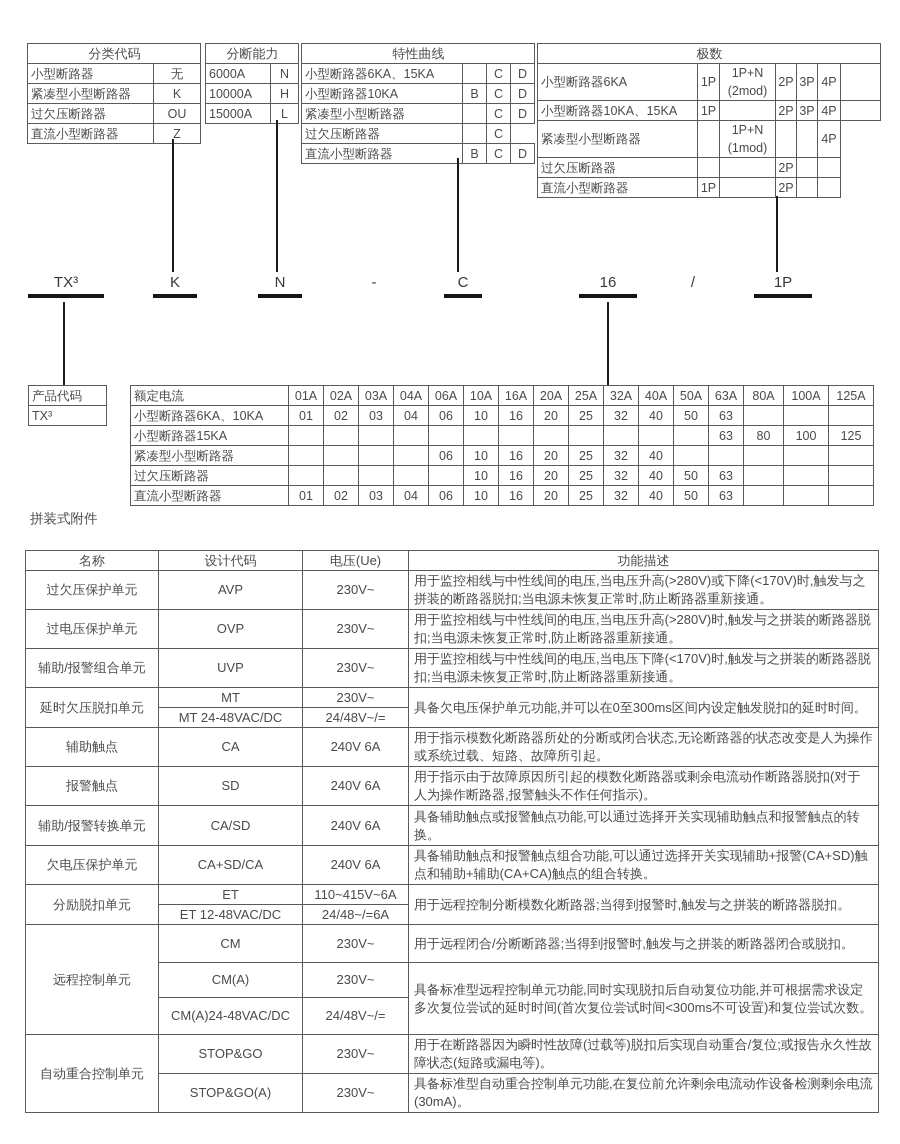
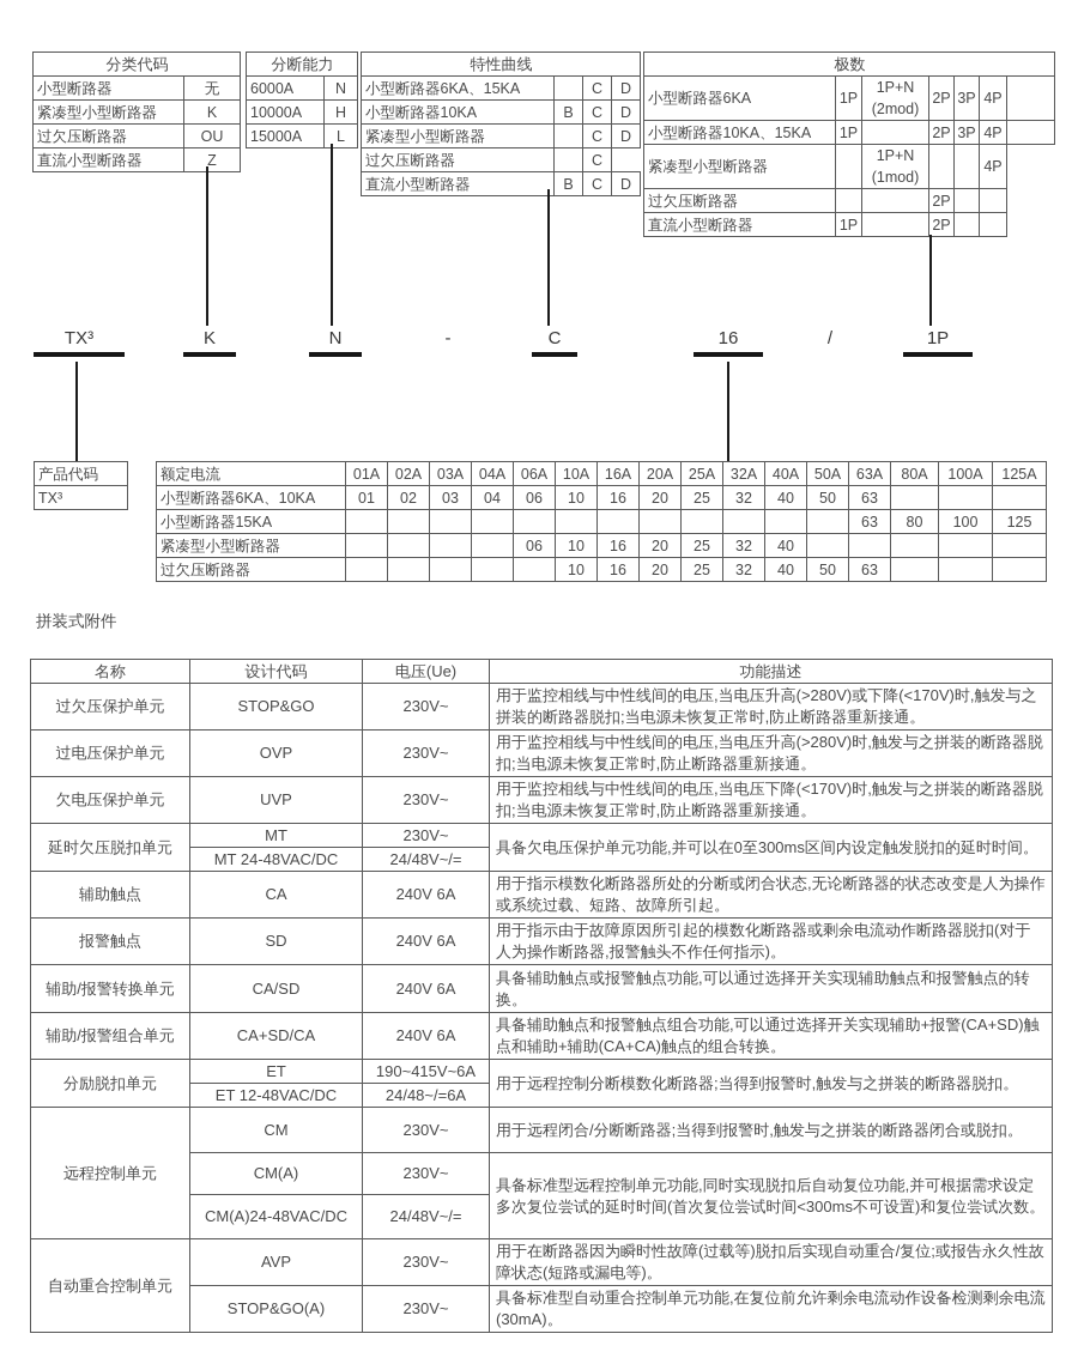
  分类代码
  小型断路器	无
  紧凑型小型断路器	K
  过欠压断路器	OU
  直流小型断路器	Z
  分断能力
  6000A	N
  10000A	H
  15000A	L
  特性曲线
  小型断路器6KA、15KA		C	D
  小型断路器10KA	B	C	D
  紧凑型小型断路器		C	D
  过欠压断路器		C
  直流小型断路器	B	C	D
  极数
  小型断路器6KA	1P	1P+N(2mod)	2P	3P	4P
  小型断路器10KA、15KA	1P		2P	3P	4P
  紧凑型小型断路器		1P+N(1mod)			4P
  过欠压断路器			2P
  直流小型断路器	1P		2P
  产品代码
  TX³
  额定电流	01A	02A	03A	04A	06A	10A	16A	20A	25A	32A	40A	50A	63A	80A	100A	125A
  小型断路器6KA、10KA	01	02	03	04	06	10	16	20	25	32	40	50	63
  小型断路器15KA													63	80	100	125
  紧凑型小型断路器					06	10	16	20	25	32	40
  过欠压断路器						10	16	20	25	32	40	50	63
- 直流小型断路器	01	02	03	04	06	10	16	20	25	32	40	50	63
  名称	设计代码	电压(Ue)	功能描述
- 过欠压保护单元	AVP	230V~	用于监控相线与中性线间的电压,当电压升高(>280V)或下降(<170V)时,触发与之拼装的断路器脱扣;当电源未恢复正常时,防止断路器重新接通。
+ 过欠压保护单元	STOP&GO	230V~	用于监控相线与中性线间的电压,当电压升高(>280V)或下降(<170V)时,触发与之拼装的断路器脱扣;当电源未恢复正常时,防止断路器重新接通。
  过电压保护单元	OVP	230V~	用于监控相线与中性线间的电压,当电压升高(>280V)时,触发与之拼装的断路器脱扣;当电源未恢复正常时,防止断路器重新接通。
- 辅助/报警组合单元	UVP	230V~	用于监控相线与中性线间的电压,当电压下降(<170V)时,触发与之拼装的断路器脱扣;当电源未恢复正常时,防止断路器重新接通。
+ 欠电压保护单元	UVP	230V~	用于监控相线与中性线间的电压,当电压下降(<170V)时,触发与之拼装的断路器脱扣;当电源未恢复正常时,防止断路器重新接通。
  延时欠压脱扣单元	MT	230V~	具备欠电压保护单元功能,并可以在0至300ms区间内设定触发脱扣的延时时间。
  MT 24-48VAC/DC	24/48V~/=
  辅助触点	CA	240V 6A	用于指示模数化断路器所处的分断或闭合状态,无论断路器的状态改变是人为操作或系统过载、短路、故障所引起。
  报警触点	SD	240V 6A	用于指示由于故障原因所引起的模数化断路器或剩余电流动作断路器脱扣(对于人为操作断路器,报警触头不作任何指示)。
  辅助/报警转换单元	CA/SD	240V 6A	具备辅助触点或报警触点功能,可以通过选择开关实现辅助触点和报警触点的转换。
- 欠电压保护单元	CA+SD/CA	240V 6A	具备辅助触点和报警触点组合功能,可以通过选择开关实现辅助+报警(CA+SD)触点和辅助+辅助(CA+CA)触点的组合转换。
+ 辅助/报警组合单元	CA+SD/CA	240V 6A	具备辅助触点和报警触点组合功能,可以通过选择开关实现辅助+报警(CA+SD)触点和辅助+辅助(CA+CA)触点的组合转换。
- 分励脱扣单元	ET	110~415V~6A	用于远程控制分断模数化断路器;当得到报警时,触发与之拼装的断路器脱扣。
+ 分励脱扣单元	ET	190~415V~6A	用于远程控制分断模数化断路器;当得到报警时,触发与之拼装的断路器脱扣。
  ET 12-48VAC/DC	24/48~/=6A
  远程控制单元	CM	230V~	用于远程闭合/分断断路器;当得到报警时,触发与之拼装的断路器闭合或脱扣。
  CM(A)	230V~	具备标准型远程控制单元功能,同时实现脱扣后自动复位功能,并可根据需求设定多次复位尝试的延时时间(首次复位尝试时间<300ms不可设置)和复位尝试次数。
  CM(A)24-48VAC/DC	24/48V~/=
- 自动重合控制单元	STOP&GO	230V~	用于在断路器因为瞬时性故障(过载等)脱扣后实现自动重合/复位;或报告永久性故障状态(短路或漏电等)。
+ 自动重合控制单元	AVP	230V~	用于在断路器因为瞬时性故障(过载等)脱扣后实现自动重合/复位;或报告永久性故障状态(短路或漏电等)。
  STOP&GO(A)	230V~	具备标准型自动重合控制单元功能,在复位前允许剩余电流动作设备检测剩余电流(30mA)。
  TX³
  K
  N
  -
  C
  16
  /
  1P
  拼装式附件
